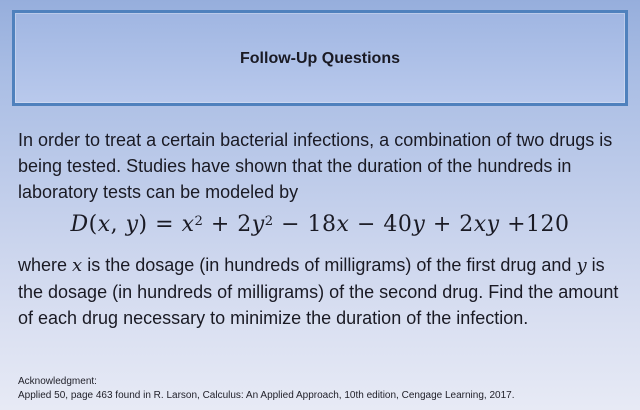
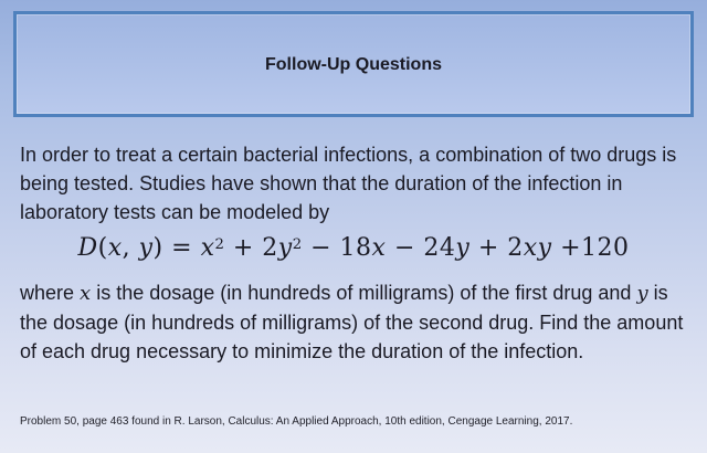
  Follow-Up Questions
- In order to treat a certain bacterial infections, a combination of two drugs is being tested. Studies have shown that the duration of the hundreds in laboratory tests can be modeled by
+ In order to treat a certain bacterial infections, a combination of two drugs is being tested. Studies have shown that the duration of the infection in laboratory tests can be modeled by
- D(x, y) = x2 + 2y2 − 18x − 40y + 2xy +120
+ D(x, y) = x2 + 2y2 − 18x − 24y + 2xy +120
  where x is the dosage (in hundreds of milligrams) of the first drug and y is the dosage (in hundreds of milligrams) of the second drug. Find the amount of each drug necessary to minimize the duration of the infection.
- Acknowledgment:
- Applied 50, page 463 found in R. Larson, Calculus: An Applied Approach, 10th edition, Cengage Learning, 2017.
+ Problem 50, page 463 found in R. Larson, Calculus: An Applied Approach, 10th edition, Cengage Learning, 2017.
